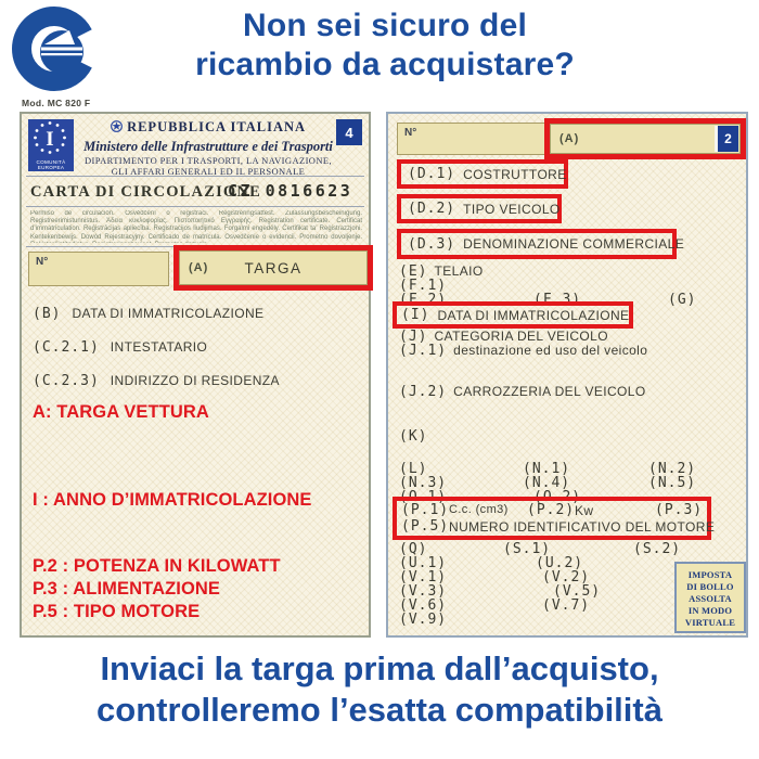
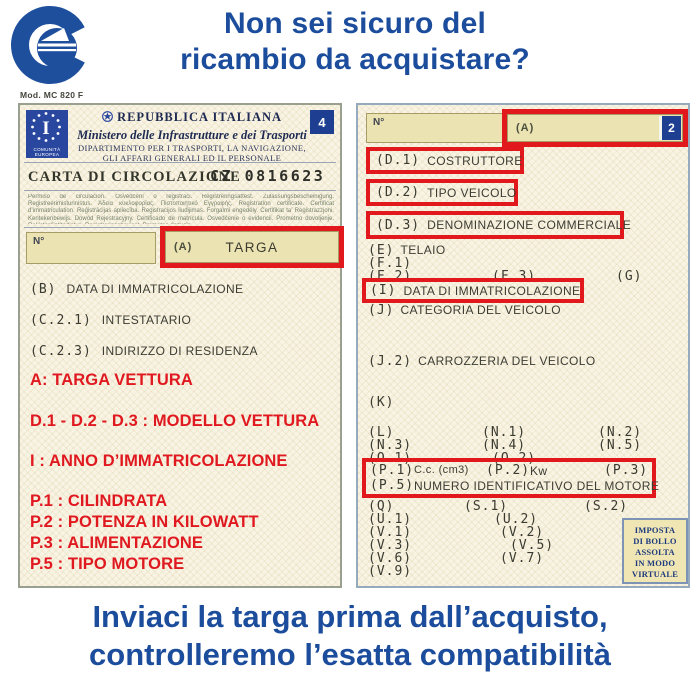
  Non sei sicuro del
  ricambio da acquistare?
  Mod. MC 820 F
  I
  REPUBBLICA ITALIANA
  Ministero delle Infrastrutture e dei Trasporti
  DIPARTIMENTO PER I TRASPORTI, LA NAVIGAZIONE,
  GLI AFFARI GENERALI ED IL PERSONALE
  4
  CARTA DI CIRCOLAZIONE
  CZ 0816623
  N°
  (A)
  TARGA
  (B)
  DATA DI IMMATRICOLAZIONE
  (C.2.1)
  INTESTATARIO
  (C.2.3)
  INDIRIZZO DI RESIDENZA
  A: TARGA VETTURA
+ D.1 - D.2 - D.3 : MODELLO VETTURA
  I : ANNO D’IMMATRICOLAZIONE
+ P.1 : CILINDRATA
  P.2 : POTENZA IN KILOWATT
  P.3 : ALIMENTAZIONE
  P.5 : TIPO MOTORE
  N°
  (A)
  2
  (D.1)
  COSTRUTTORE
  (D.2)
  TIPO VEICOLO
  (D.3)
  DENOMINAZIONE COMMERCIALE
  (E)
  TELAIO
  (F.1)
  (F.2)
  (F.3)
  (G)
  (I)
  DATA DI IMMATRICOLAZIONE
  (J)
  CATEGORIA DEL VEICOLO
- (J.1)
- destinazione ed uso del veicolo
  (J.2)
  CARROZZERIA DEL VEICOLO
  (K)
  (L)
  (N.1)
  (N.2)
  (N.3)
  (N.4)
  (N.5)
  (O.1)
  (O.2)
  (P.1)
  C.c. (cm3)
  (P.2)
  Kw
  (P.3)
  (P.5)
  NUMERO IDENTIFICATIVO DEL MOTORE
  (Q)
  (S.1)
  (S.2)
  (U.1)
  (U.2)
  (V.1)
  (V.2)
  (V.3)
  (V.5)
  (V.6)
  (V.7)
  (V.9)
  IMPOSTA
  DI BOLLO
  ASSOLTA
  IN MODO
  VIRTUALE
  Inviaci la targa prima dall’acquisto,
  controlleremo l’esatta compatibilità
